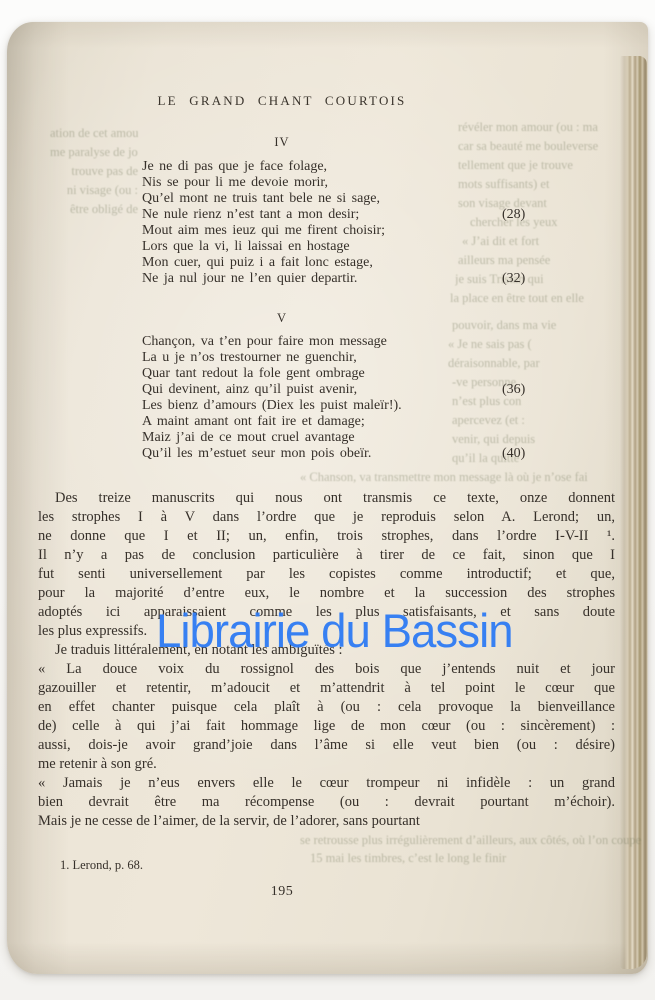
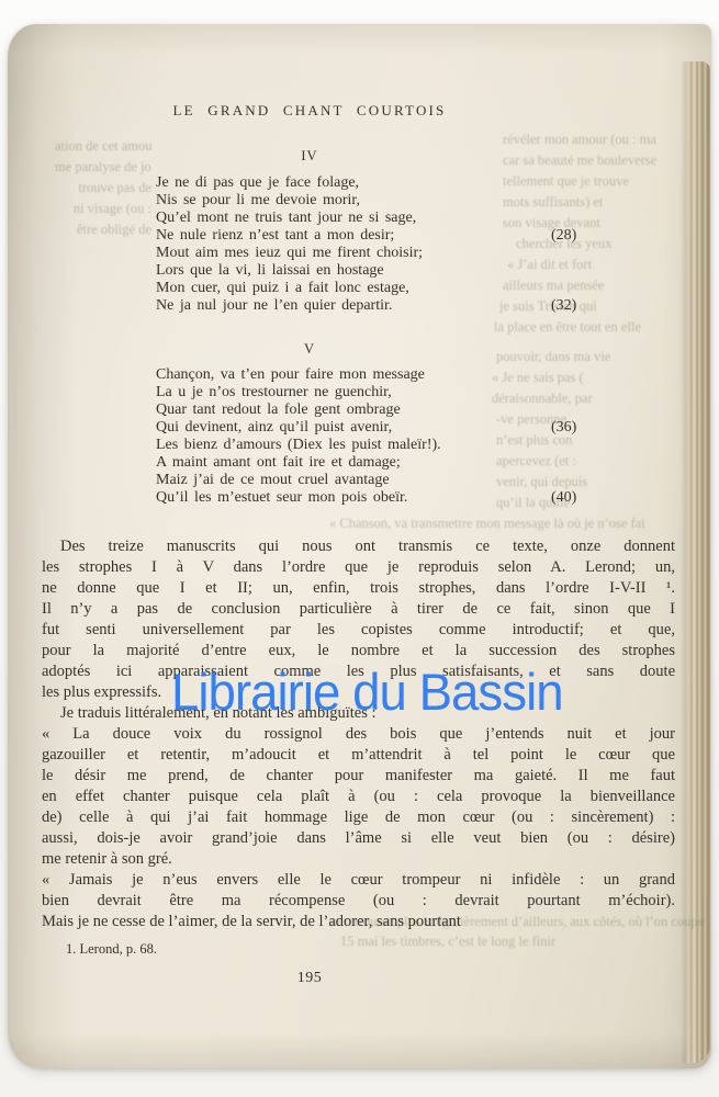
  ation de cet amou
  me paralyse de jo
  trouve pas de
  ni visage (ou :
  être obligé de
  révéler mon amour (ou : ma
  car sa beauté me bouleverse
  tellement que je trouve
  mots suffisants) et
  son visage devant
  chercher les yeux
  « J’ai dit et fort
  ailleurs ma pensée
  je suis Tristan qui
  la place en être tout en elle
  pouvoir, dans ma vie
  « Je ne sais pas (
  déraisonnable, par
  -ve personne
  n’est plus con
  apercevez (et :
  venir, qui depuis
  qu’il la quitte
  « Chanson, va transmettre mon message là où je n’ose fai
  se retrousse plus irrégulièrement d’ailleurs, aux côtés, où l’on coupe
  15 mai les timbres, c’est le long le finir
  LE GRAND CHANT COURTOIS
  IV
  Je ne di pas que je face folage,
  Nis se pour li me devoie morir,
- Qu’el mont ne truis tant bele ne si sage,
+ Qu’el mont ne truis tant jour ne si sage,
  Ne nule rienz n’est tant a mon desir;
  (28)
  Mout aim mes ieuz qui me firent choisir;
  Lors que la vi, li laissai en hostage
  Mon cuer, qui puiz i a fait lonc estage,
  Ne ja nul jour ne l’en quier departir.
  (32)
  V
  Chançon, va t’en pour faire mon message
  La u je n’os trestourner ne guenchir,
  Quar tant redout la fole gent ombrage
  Qui devinent, ainz qu’il puist avenir,
  (36)
  Les bienz d’amours (Diex les puist maleïr!).
  A maint amant ont fait ire et damage;
  Maiz j’ai de ce mout cruel avantage
  Qu’il les m’estuet seur mon pois obeïr.
  (40)
  Des treize manuscrits qui nous ont transmis ce texte, onze donnent
  les strophes I à V dans l’ordre que je reproduis selon A. Lerond; un,
  ne donne que I et II; un, enfin, trois strophes, dans l’ordre I-V-II ¹.
  Il n’y a pas de conclusion particulière à tirer de ce fait, sinon que I
  fut senti universellement par les copistes comme introductif; et que,
  pour la majorité d’entre eux, le nombre et la succession des strophes
  adoptés ici apparaissaient comme les plus satisfaisants, et sans doute
  les plus expressifs.
  Je traduis littéralement, en notant les ambiguïtés :
  « La douce voix du rossignol des bois que j’entends nuit et jour
  gazouiller et retentir, m’adoucit et m’attendrit à tel point le cœur que
+ le désir me prend, de chanter pour manifester ma gaieté. Il me faut
  en effet chanter puisque cela plaît à (ou : cela provoque la bienveillance
  de) celle à qui j’ai fait hommage lige de mon cœur (ou : sincèrement) :
  aussi, dois-je avoir grand’joie dans l’âme si elle veut bien (ou : désire)
  me retenir à son gré.
  « Jamais je n’eus envers elle le cœur trompeur ni infidèle : un grand
  bien devrait être ma récompense (ou : devrait pourtant m’échoir).
  Mais je ne cesse de l’aimer, de la servir, de l’adorer, sans pourtant
  1. Lerond, p. 68.
  195
  Librairie du Bassin
